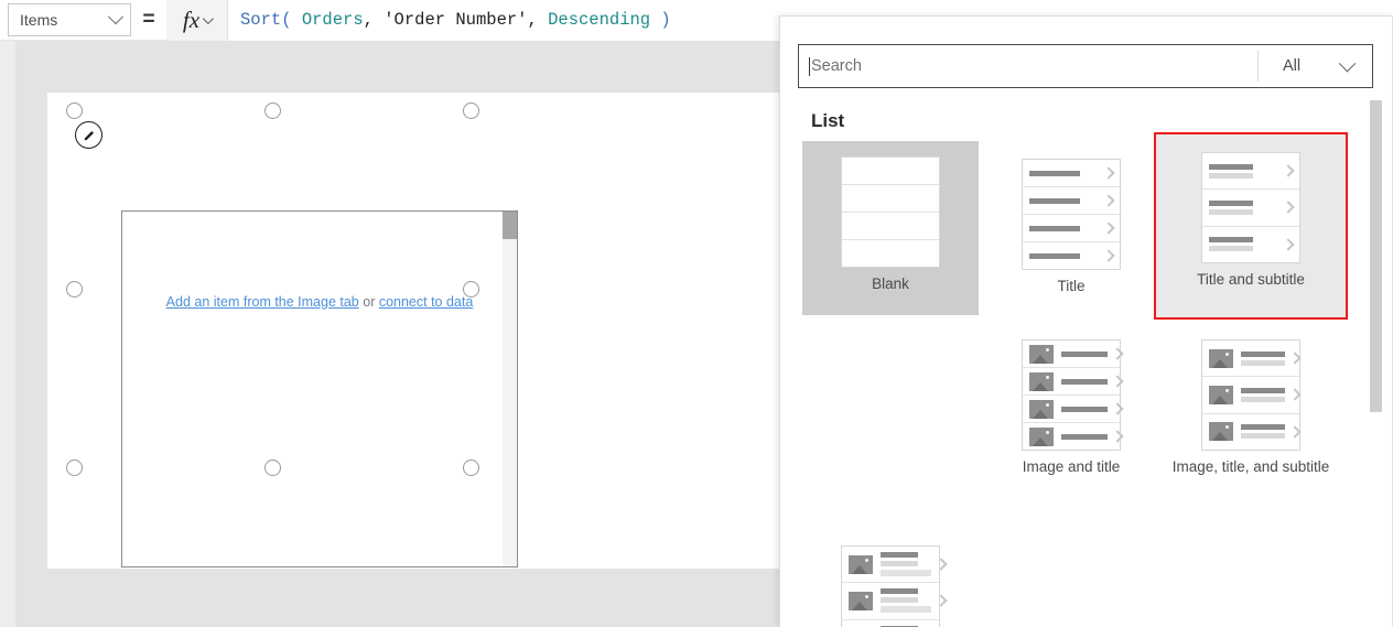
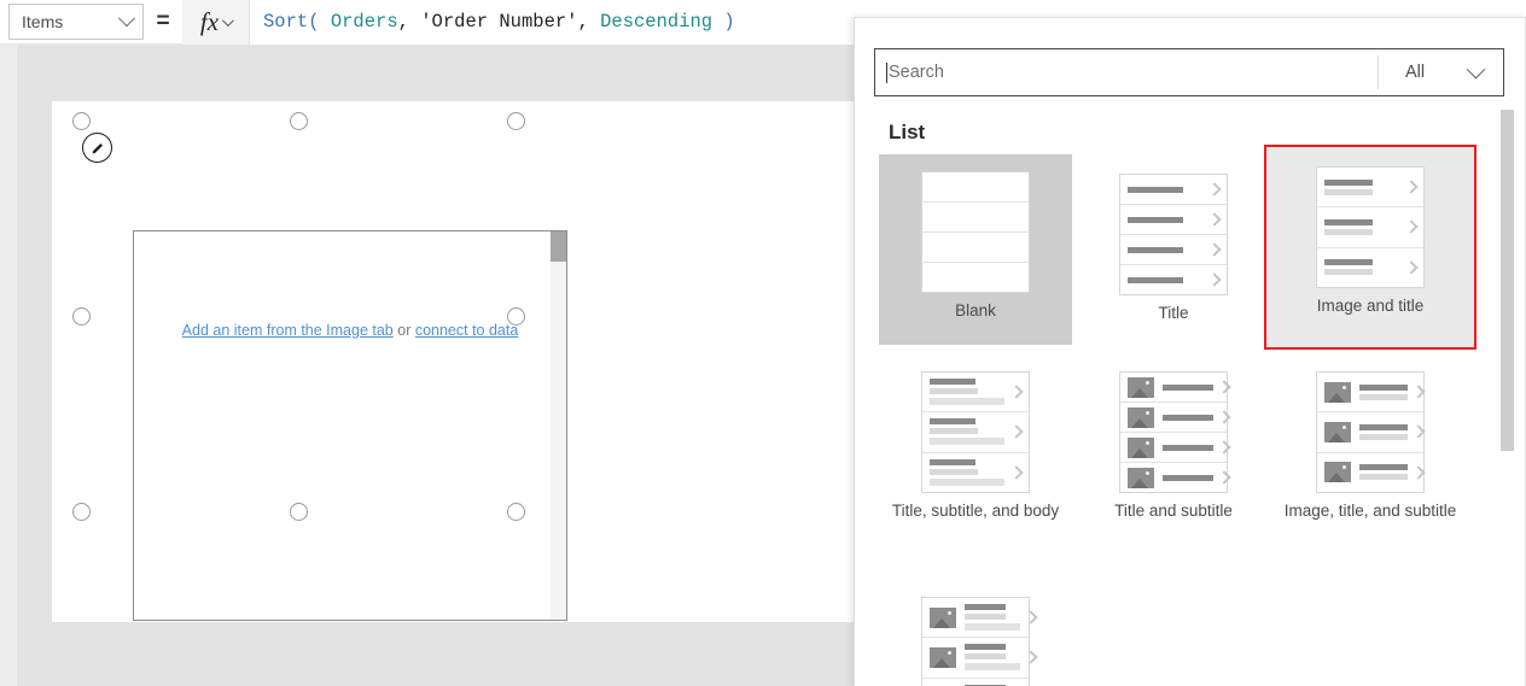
  Items
  =
  fx
  Sort( Orders, 'Order Number', Descending )
  Add an item from the Image tab or connect to data
  Search
  All
  List
  Blank
  Title
- Title and subtitle
+ Image and title
+ Title, subtitle, and body
- Image and title
+ Title and subtitle
  Image, title, and subtitle
